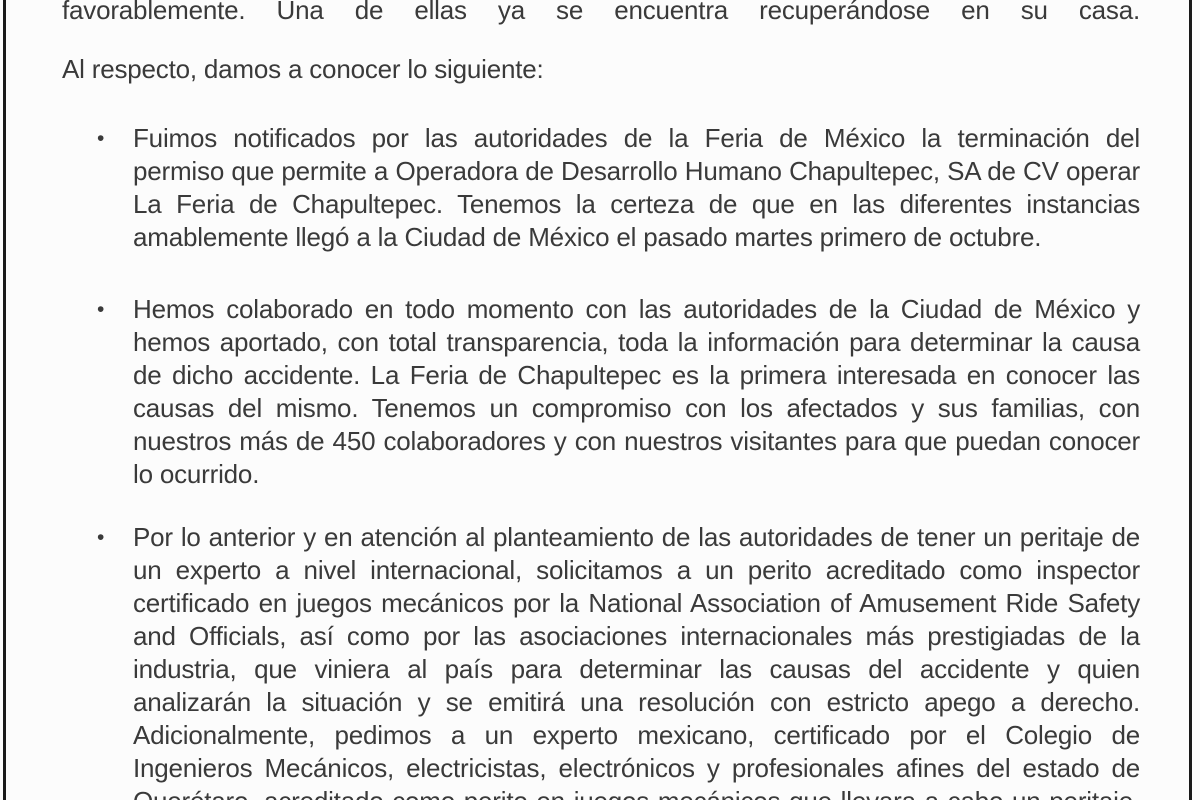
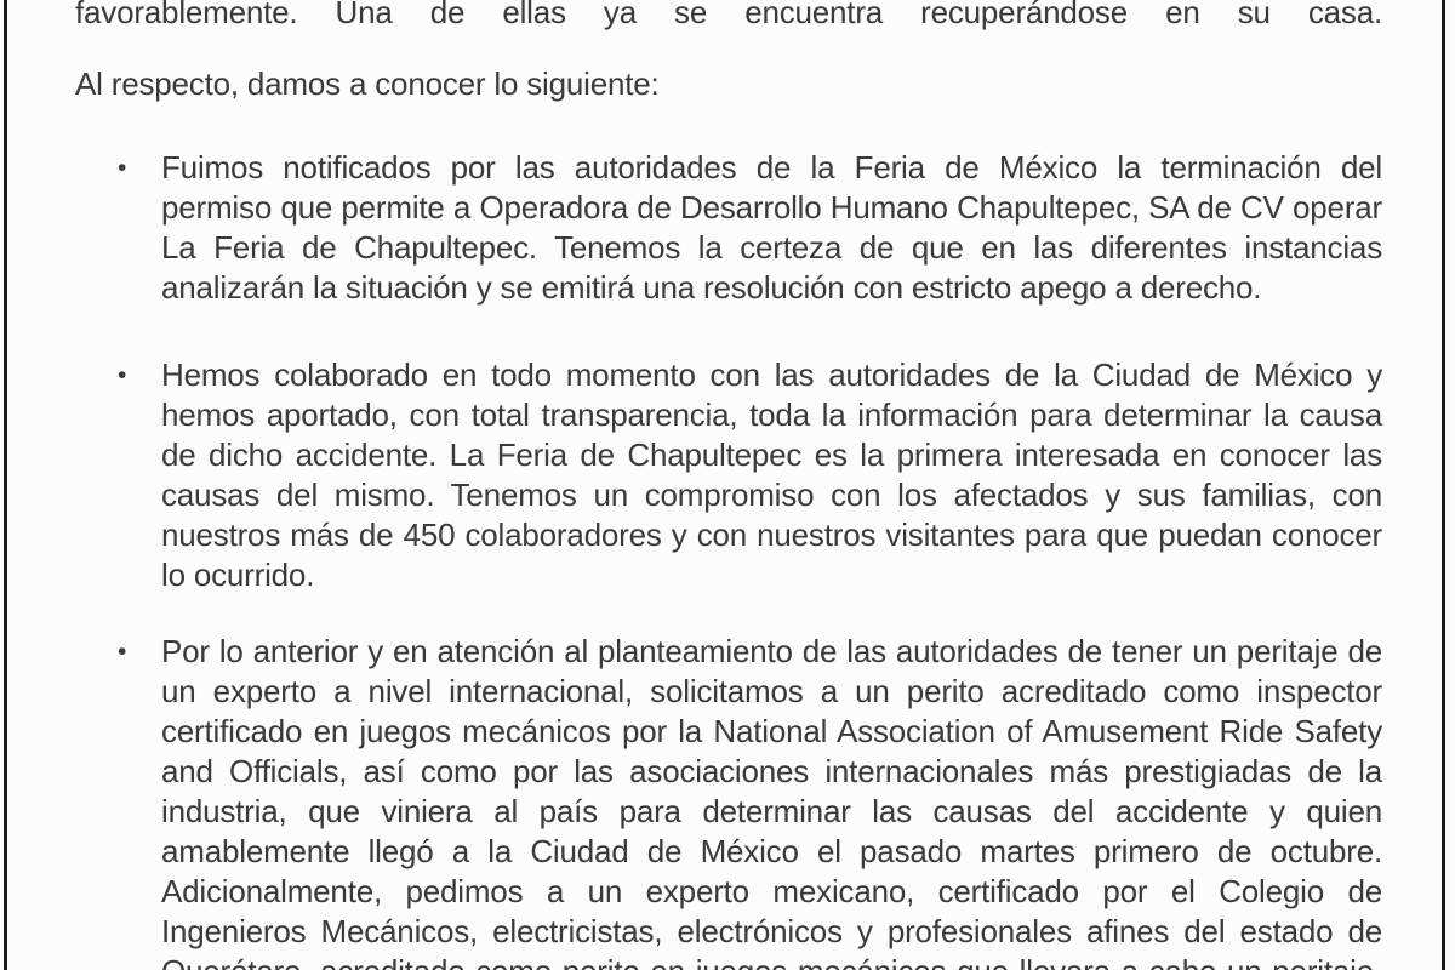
  favorablemente. Una de ellas ya se encuentra recuperándose en su casa.
  Al respecto, damos a conocer lo siguiente:
  •
  Fuimos notificados por las autoridades de la Feria de México la terminación del
  permiso que permite a Operadora de Desarrollo Humano Chapultepec, SA de CV operar
  La Feria de Chapultepec. Tenemos la certeza de que en las diferentes instancias
- amablemente llegó a la Ciudad de México el pasado martes primero de octubre.
+ analizarán la situación y se emitirá una resolución con estricto apego a derecho.
  •
  Hemos colaborado en todo momento con las autoridades de la Ciudad de México y
  hemos aportado, con total transparencia, toda la información para determinar la causa
  de dicho accidente. La Feria de Chapultepec es la primera interesada en conocer las
  causas del mismo. Tenemos un compromiso con los afectados y sus familias, con
  nuestros más de 450 colaboradores y con nuestros visitantes para que puedan conocer
  lo ocurrido.
  •
  Por lo anterior y en atención al planteamiento de las autoridades de tener un peritaje de
  un experto a nivel internacional, solicitamos a un perito acreditado como inspector
  certificado en juegos mecánicos por la National Association of Amusement Ride Safety
  and Officials, así como por las asociaciones internacionales más prestigiadas de la
  industria, que viniera al país para determinar las causas del accidente y quien
- analizarán la situación y se emitirá una resolución con estricto apego a derecho.
+ amablemente llegó a la Ciudad de México el pasado martes primero de octubre.
  Adicionalmente, pedimos a un experto mexicano, certificado por el Colegio de
  Ingenieros Mecánicos, electricistas, electrónicos y profesionales afines del estado de
